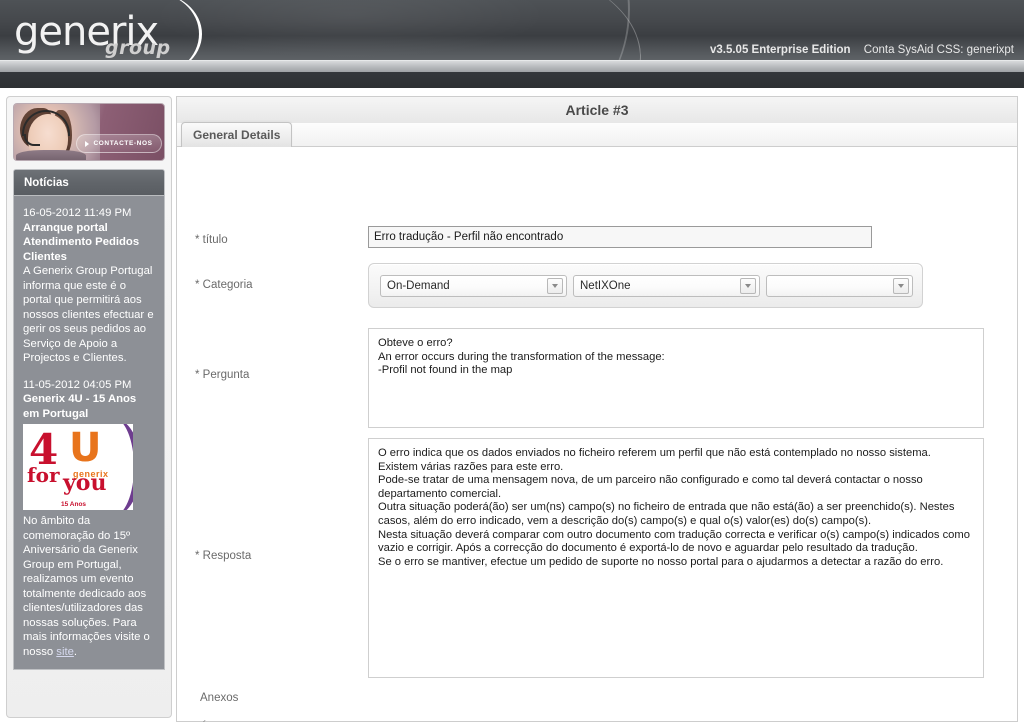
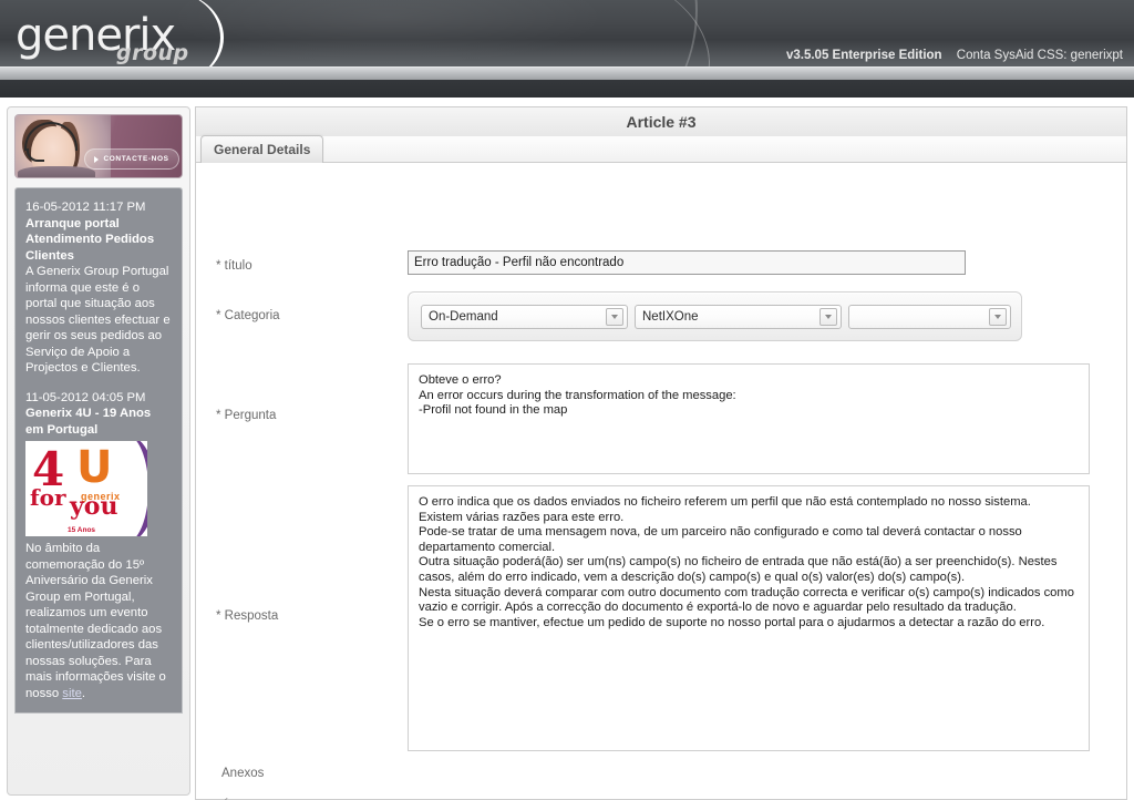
  generix
  group
  v3.5.05 Enterprise Edition Conta SysAid CSS: generixpt
- Notícias
- 16-05-2012 11:49 PM
+ 16-05-2012 11:17 PM
  Arranque portal Atendimento Pedidos Clientes
- A Generix Group Portugal informa que este é o portal que permitirá aos nossos clientes efectuar e gerir os seus pedidos ao Serviço de Apoio a Projectos e Clientes.
+ A Generix Group Portugal informa que este é o portal que situação aos nossos clientes efectuar e gerir os seus pedidos ao Serviço de Apoio a Projectos e Clientes.
  11-05-2012 04:05 PM
- Generix 4U - 15 Anos em Portugal
+ Generix 4U - 19 Anos em Portugal
  4
  U
  generix
  for
  you
  No âmbito da comemoração do 15º Aniversário da Generix Group em Portugal, realizamos um evento totalmente dedicado aos clientes/utilizadores das nossas soluções. Para mais informações visite o nosso site.
  Article #3
  General Details
  * título
  Erro tradução - Perfil não encontrado
  * Categoria
  On-Demand
  NetIXOne
  * Pergunta
  Obteve o erro?
  An error occurs during the transformation of the message:
  -Profil not found in the map
  * Resposta
  O erro indica que os dados enviados no ficheiro referem um perfil que não está contemplado no nosso sistema.
  Existem várias razões para este erro.
  Pode-se tratar de uma mensagem nova, de um parceiro não configurado e como tal deverá contactar o nosso departamento comercial.
  Outra situação poderá(ão) ser um(ns) campo(s) no ficheiro de entrada que não está(ão) a ser preenchido(s). Nestes casos, além do erro indicado, vem a descrição do(s) campo(s) e qual o(s) valor(es) do(s) campo(s).
  Nesta situação deverá comparar com outro documento com tradução correcta e verificar o(s) campo(s) indicados como vazio e corrigir. Após a correcção do documento é exportá-lo de novo e aguardar pelo resultado da tradução.
  Se o erro se mantiver, efectue um pedido de suporte no nosso portal para o ajudarmos a detectar a razão do erro.
  Anexos
